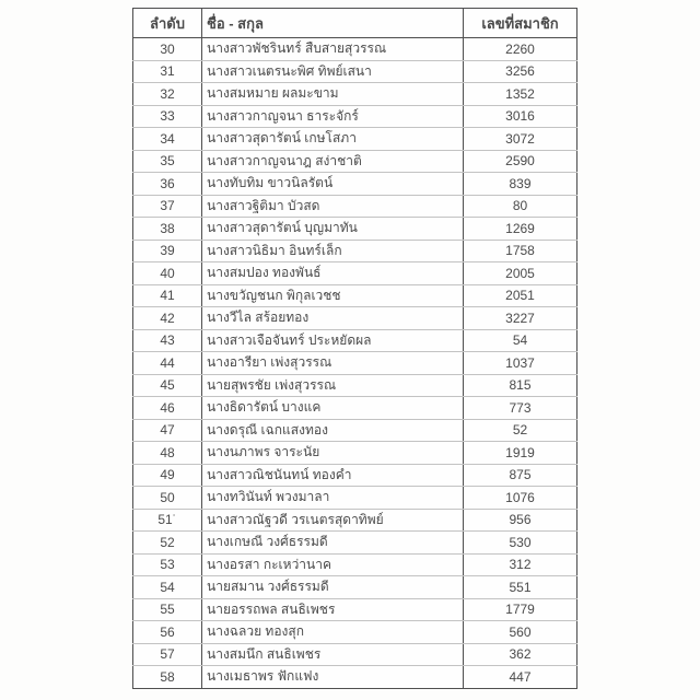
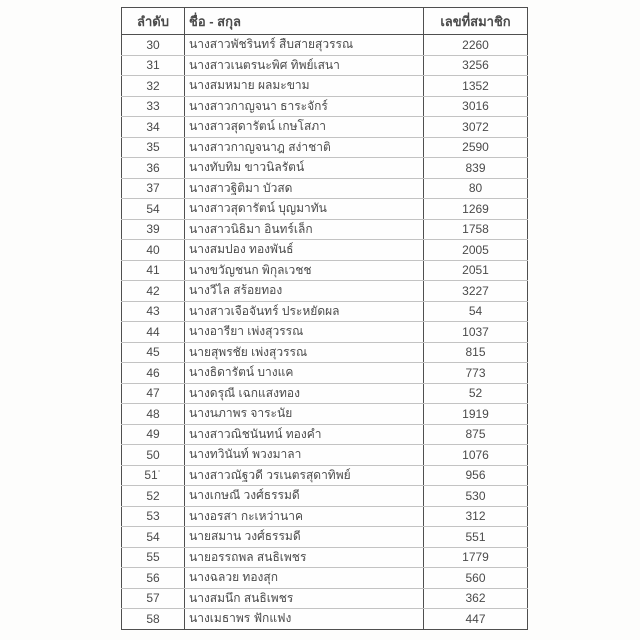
  ลำดับ	ชื่อ - สกุล	เลขที่สมาชิก
  30	นางสาวพัชรินทร์ สืบสายสุวรรณ	2260
  31	นางสาวเนตรนะพิศ ทิพย์เสนา	3256
  32	นางสมหมาย ผลมะขาม	1352
  33	นางสาวกาญจนา ธาระจักร์	3016
  34	นางสาวสุดารัตน์ เกษโสภา	3072
  35	นางสาวกาญจนาฎ สง่าชาติ	2590
  36	นางทับทิม ขาวนิลรัตน์	839
  37	นางสาวฐิติมา บัวสด	80
- 38	นางสาวสุดารัตน์ บุญมาทัน	1269
+ 54	นางสาวสุดารัตน์ บุญมาทัน	1269
  39	นางสาวนิธิมา อินทร์เล็ก	1758
  40	นางสมปอง ทองพันธ์	2005
  41	นางขวัญชนก พิกุลเวชช	2051
  42	นางวีไล สร้อยทอง	3227
  43	นางสาวเจือจันทร์ ประหยัดผล	54
  44	นางอารียา เพ่งสุวรรณ	1037
  45	นายสุพรชัย เพ่งสุวรรณ	815
  46	นางธิดารัตน์ บางแค	773
  47	นางดรุณี เฉกแสงทอง	52
  48	นางนภาพร จาระนัย	1919
  49	นางสาวณิชนันทน์ ทองคำ	875
  50	นางทวินันท์ พวงมาลา	1076
  51˙	นางสาวณัฐวดี วรเนตรสุดาทิพย์	956
  52	นางเกษณี วงศ์ธรรมดี	530
  53	นางอรสา กะเหว่านาค	312
  54	นายสมาน วงศ์ธรรมดี	551
  55	นายอรรถพล สนธิเพชร	1779
  56	นางฉลวย ทองสุก	560
  57	นางสมนึก สนธิเพชร	362
  58	นางเมธาพร ฟักแฟง	447
